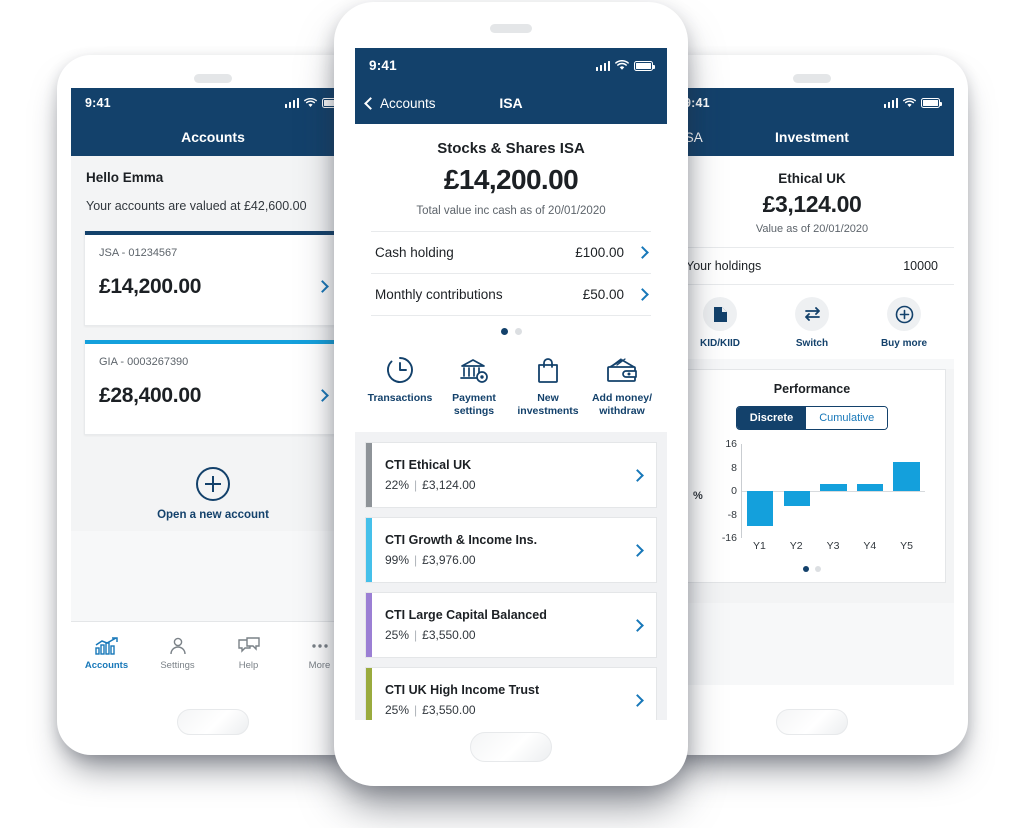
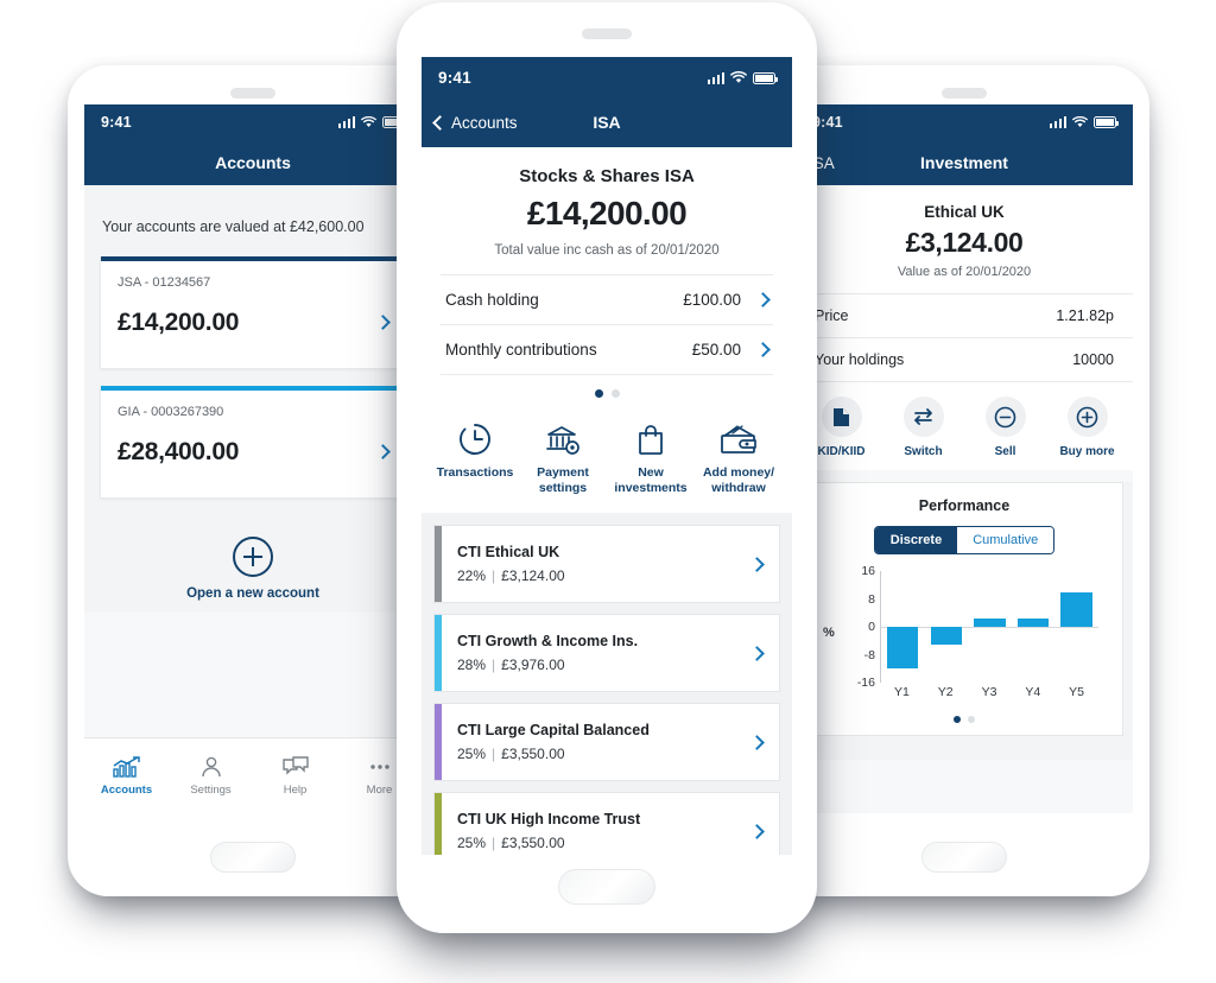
  9:41
  Accounts
- Hello Emma
  Your accounts are valued at £42,600.00
  JSA - 01234567
  £14,200.00
  GIA - 0003267390
  £28,400.00
  Open a new account
  Accounts
  Settings
  Help
  More
  :41
  Investment
  Ethical UK
  £3,124.00
  Value as of 20/01/2020
+ Price
+ 1.21.82p
  Your holdings
  10000
  KID/KIID
  Switch
+ Sell
  Buy more
  Performance
  Discrete
  Cumulative
  %
  16
  8
  0
  -8
  -16
  Y1
  Y2
  Y3
  Y4
  Y5
  9:41
  Accounts
  ISA
  Stocks & Shares ISA
  £14,200.00
  Total value inc cash as of 20/01/2020
  Cash holding
  £100.00
  Monthly contributions
  £50.00
  Transactions
  Payment settings
  New investments
  Add money/ withdraw
  CTI Ethical UK
  22% | £3,124.00
  CTI Growth & Income Ins.
- 99% | £3,976.00
+ 28% | £3,976.00
  CTI Large Capital Balanced
  25% | £3,550.00
  CTI UK High Income Trust
  25% | £3,550.00
